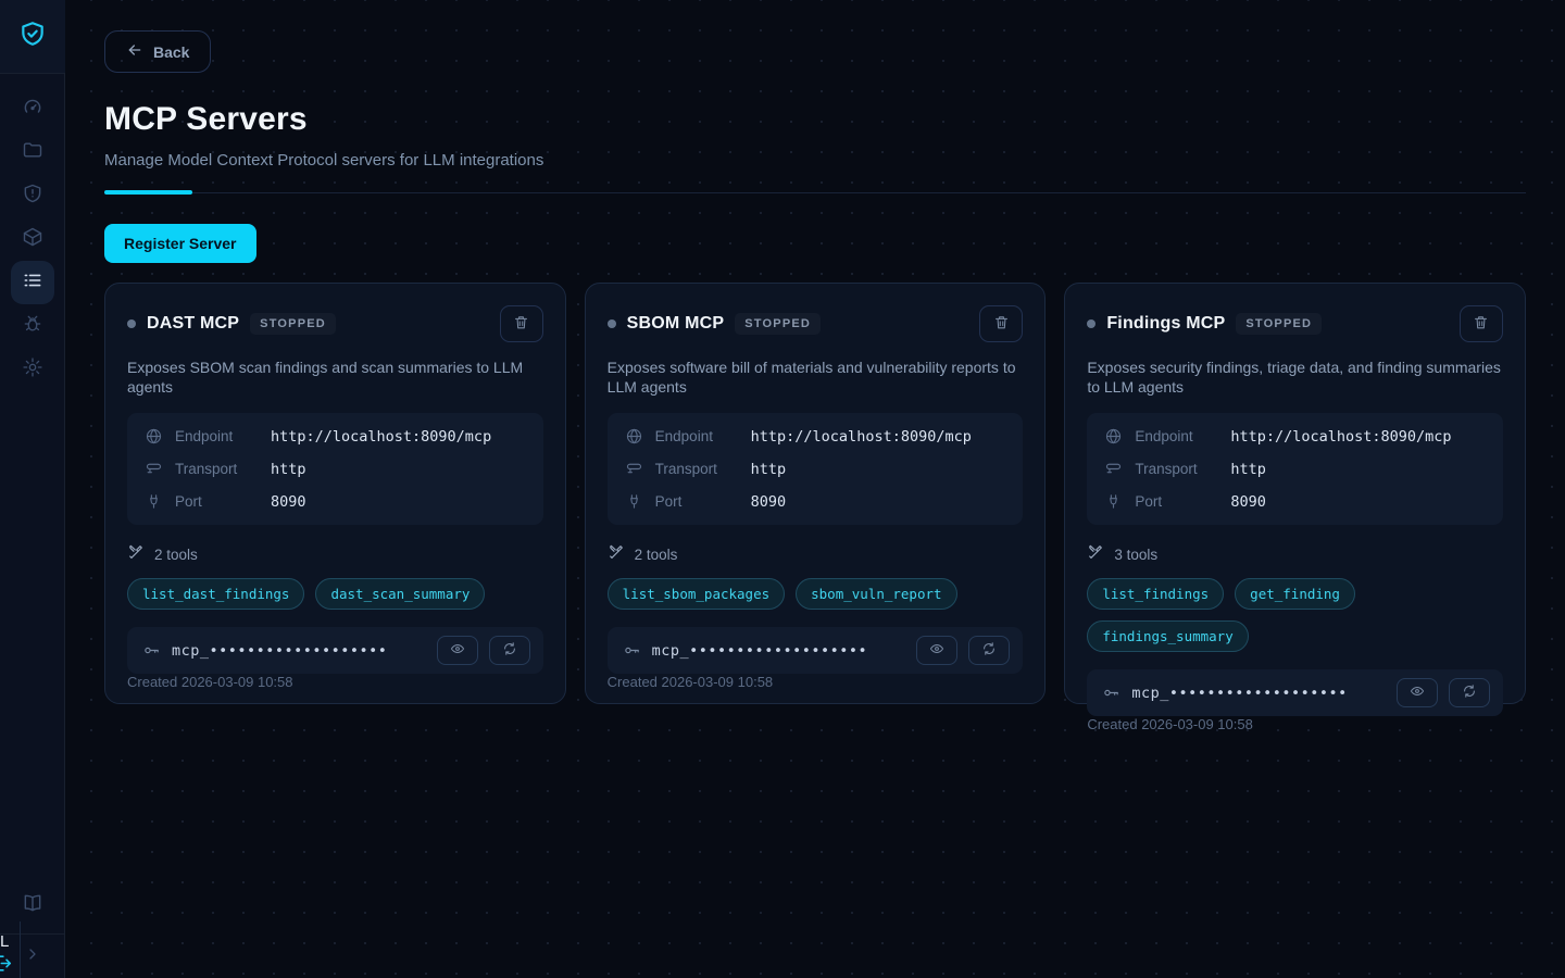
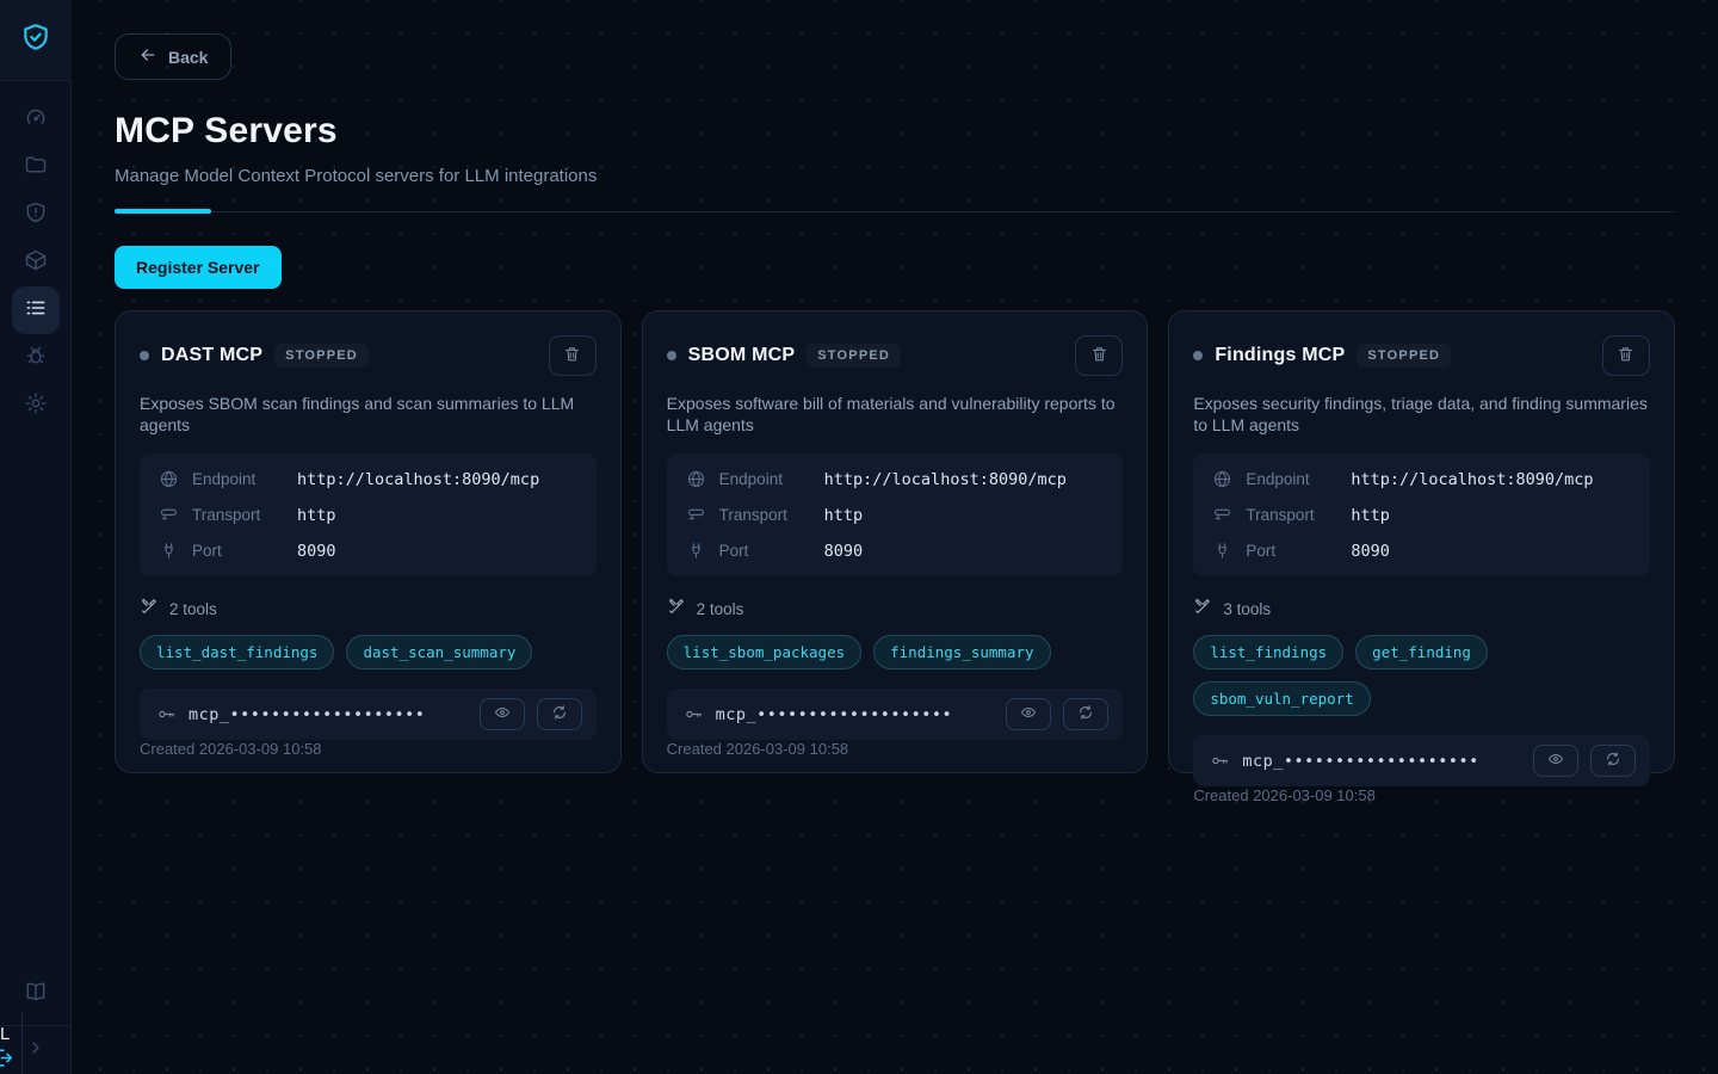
  L
  Back
  MCP Servers
  Manage Model Context Protocol servers for LLM integrations
  Register Server
  DAST MCP
  STOPPED
  Exposes SBOM scan findings and scan summaries to LLM agents
  Endpoint
  http://localhost:8090/mcp
  Transport
  http
  Port
  8090
  2 tools
  list_dast_findings
  dast_scan_summary
  mcp_•••••••••••••••••••
  Created 2026-03-09 10:58
  SBOM MCP
  STOPPED
  Exposes software bill of materials and vulnerability reports to LLM agents
  Endpoint
  http://localhost:8090/mcp
  Transport
  http
  Port
  8090
  2 tools
  list_sbom_packages
- sbom_vuln_report
+ findings_summary
  mcp_•••••••••••••••••••
  Created 2026-03-09 10:58
  Findings MCP
  STOPPED
  Exposes security findings, triage data, and finding summaries to LLM agents
  Endpoint
  http://localhost:8090/mcp
  Transport
  http
  Port
  8090
  3 tools
  list_findings
  get_finding
- findings_summary
+ sbom_vuln_report
  mcp_•••••••••••••••••••
  Created 2026-03-09 10:58
